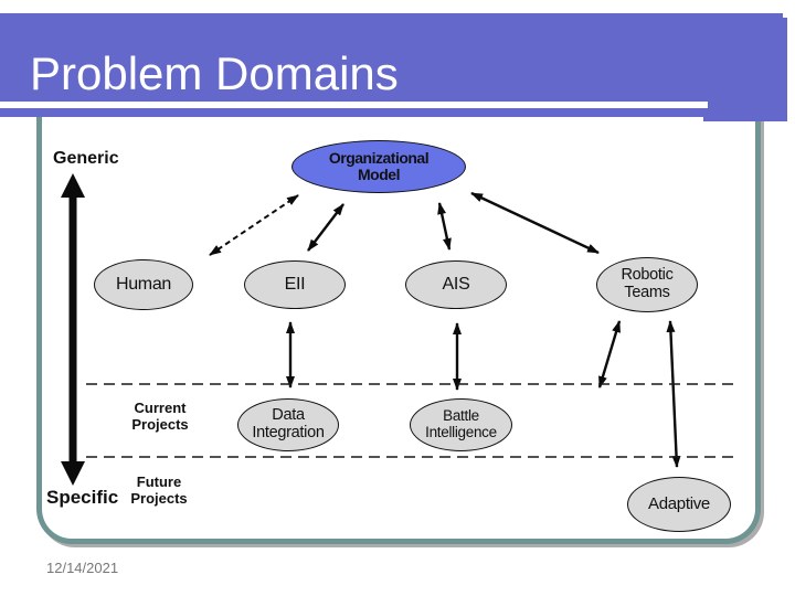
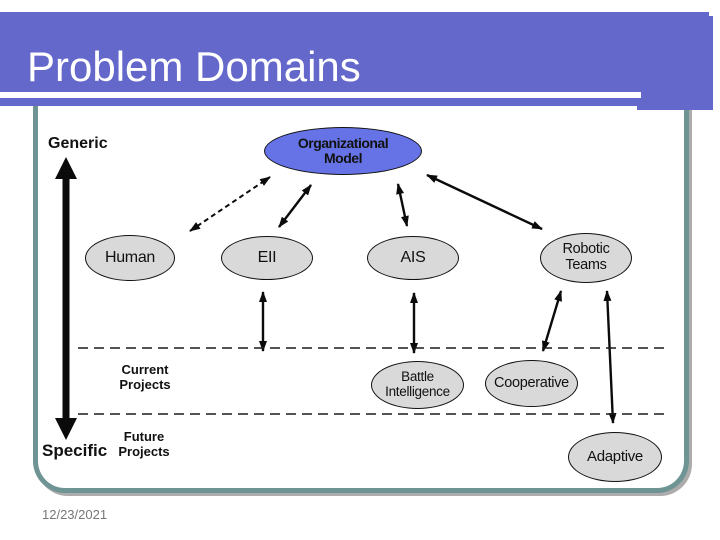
  Problem Domains
  Organizational
  Model
  Human
  EII
  AIS
  Robotic
  Teams
- Data
- Integration
  Battle
  Intelligence
+ Cooperative
  Adaptive
  Generic
  Current
  Projects
  Future
  Projects
  Specific
- 12/14/2021
+ 12/23/2021
